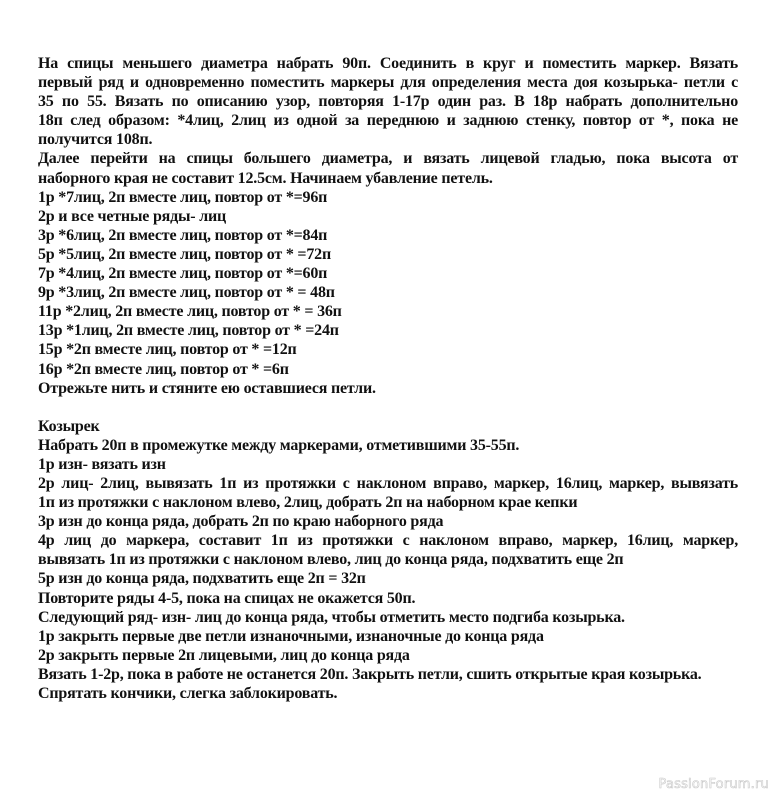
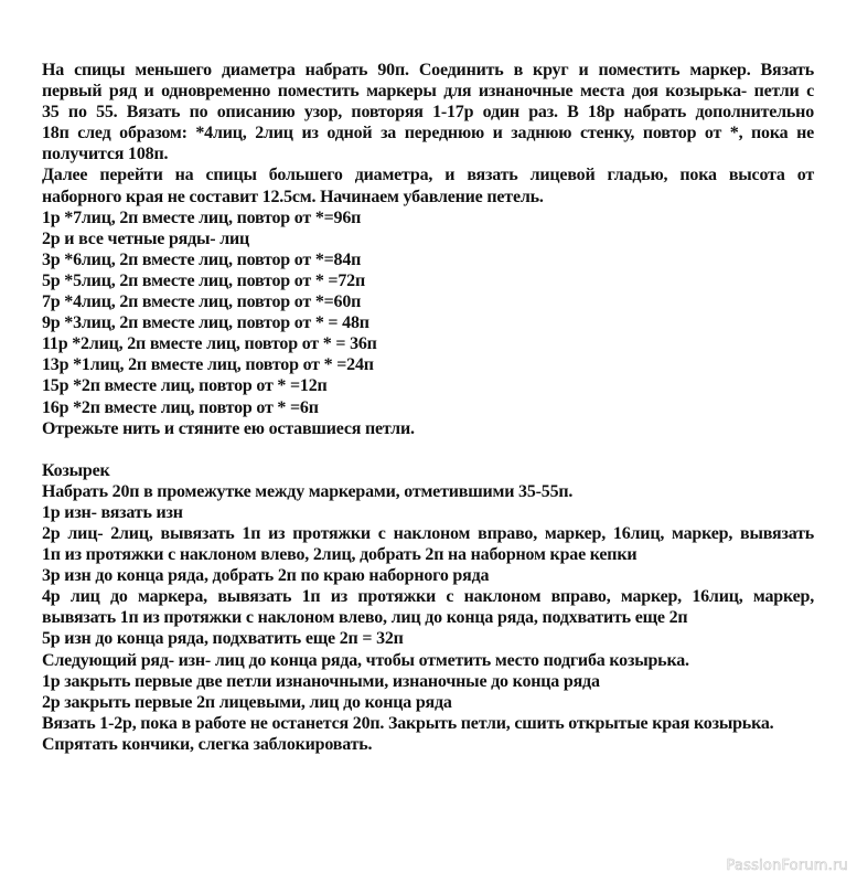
  На спицы меньшего диаметра набрать 90п. Соединить в круг и поместить маркер. Вязать
- первый ряд и одновременно поместить маркеры для определения места доя козырька- петли с
+ первый ряд и одновременно поместить маркеры для изнаночные места доя козырька- петли с
  35 по 55. Вязать по описанию узор, повторяя 1-17р один раз. В 18р набрать дополнительно
  18п след образом: *4лиц, 2лиц из одной за переднюю и заднюю стенку, повтор от *, пока не
  получится 108п.
  Далее перейти на спицы большего диаметра, и вязать лицевой гладью, пока высота от
  наборного края не составит 12.5см. Начинаем убавление петель.
  1р *7лиц, 2п вместе лиц, повтор от *=96п
  2р и все четные ряды- лиц
  3р *6лиц, 2п вместе лиц, повтор от *=84п
  5р *5лиц, 2п вместе лиц, повтор от * =72п
  7р *4лиц, 2п вместе лиц, повтор от *=60п
  9р *3лиц, 2п вместе лиц, повтор от * = 48п
  11р *2лиц, 2п вместе лиц, повтор от * = 36п
  13р *1лиц, 2п вместе лиц, повтор от * =24п
  15р *2п вместе лиц, повтор от * =12п
  16р *2п вместе лиц, повтор от * =6п
  Отрежьте нить и стяните ею оставшиеся петли.
  Козырек
  Набрать 20п в промежутке между маркерами, отметившими 35-55п.
  1р изн- вязать изн
  2р лиц- 2лиц, вывязать 1п из протяжки с наклоном вправо, маркер, 16лиц, маркер, вывязать
  1п из протяжки с наклоном влево, 2лиц, добрать 2п на наборном крае кепки
  3р изн до конца ряда, добрать 2п по краю наборного ряда
- 4р лиц до маркера, составит 1п из протяжки с наклоном вправо, маркер, 16лиц, маркер,
+ 4р лиц до маркера, вывязать 1п из протяжки с наклоном вправо, маркер, 16лиц, маркер,
  вывязать 1п из протяжки с наклоном влево, лиц до конца ряда, подхватить еще 2п
  5р изн до конца ряда, подхватить еще 2п = 32п
- Повторите ряды 4-5, пока на спицах не окажется 50п.
  Следующий ряд- изн- лиц до конца ряда, чтобы отметить место подгиба козырька.
  1р закрыть первые две петли изнаночными, изнаночные до конца ряда
  2р закрыть первые 2п лицевыми, лиц до конца ряда
  Вязать 1-2р, пока в работе не останется 20п. Закрыть петли, сшить открытые края козырька.
  Спрятать кончики, слегка заблокировать.
  PassionForum.ru
